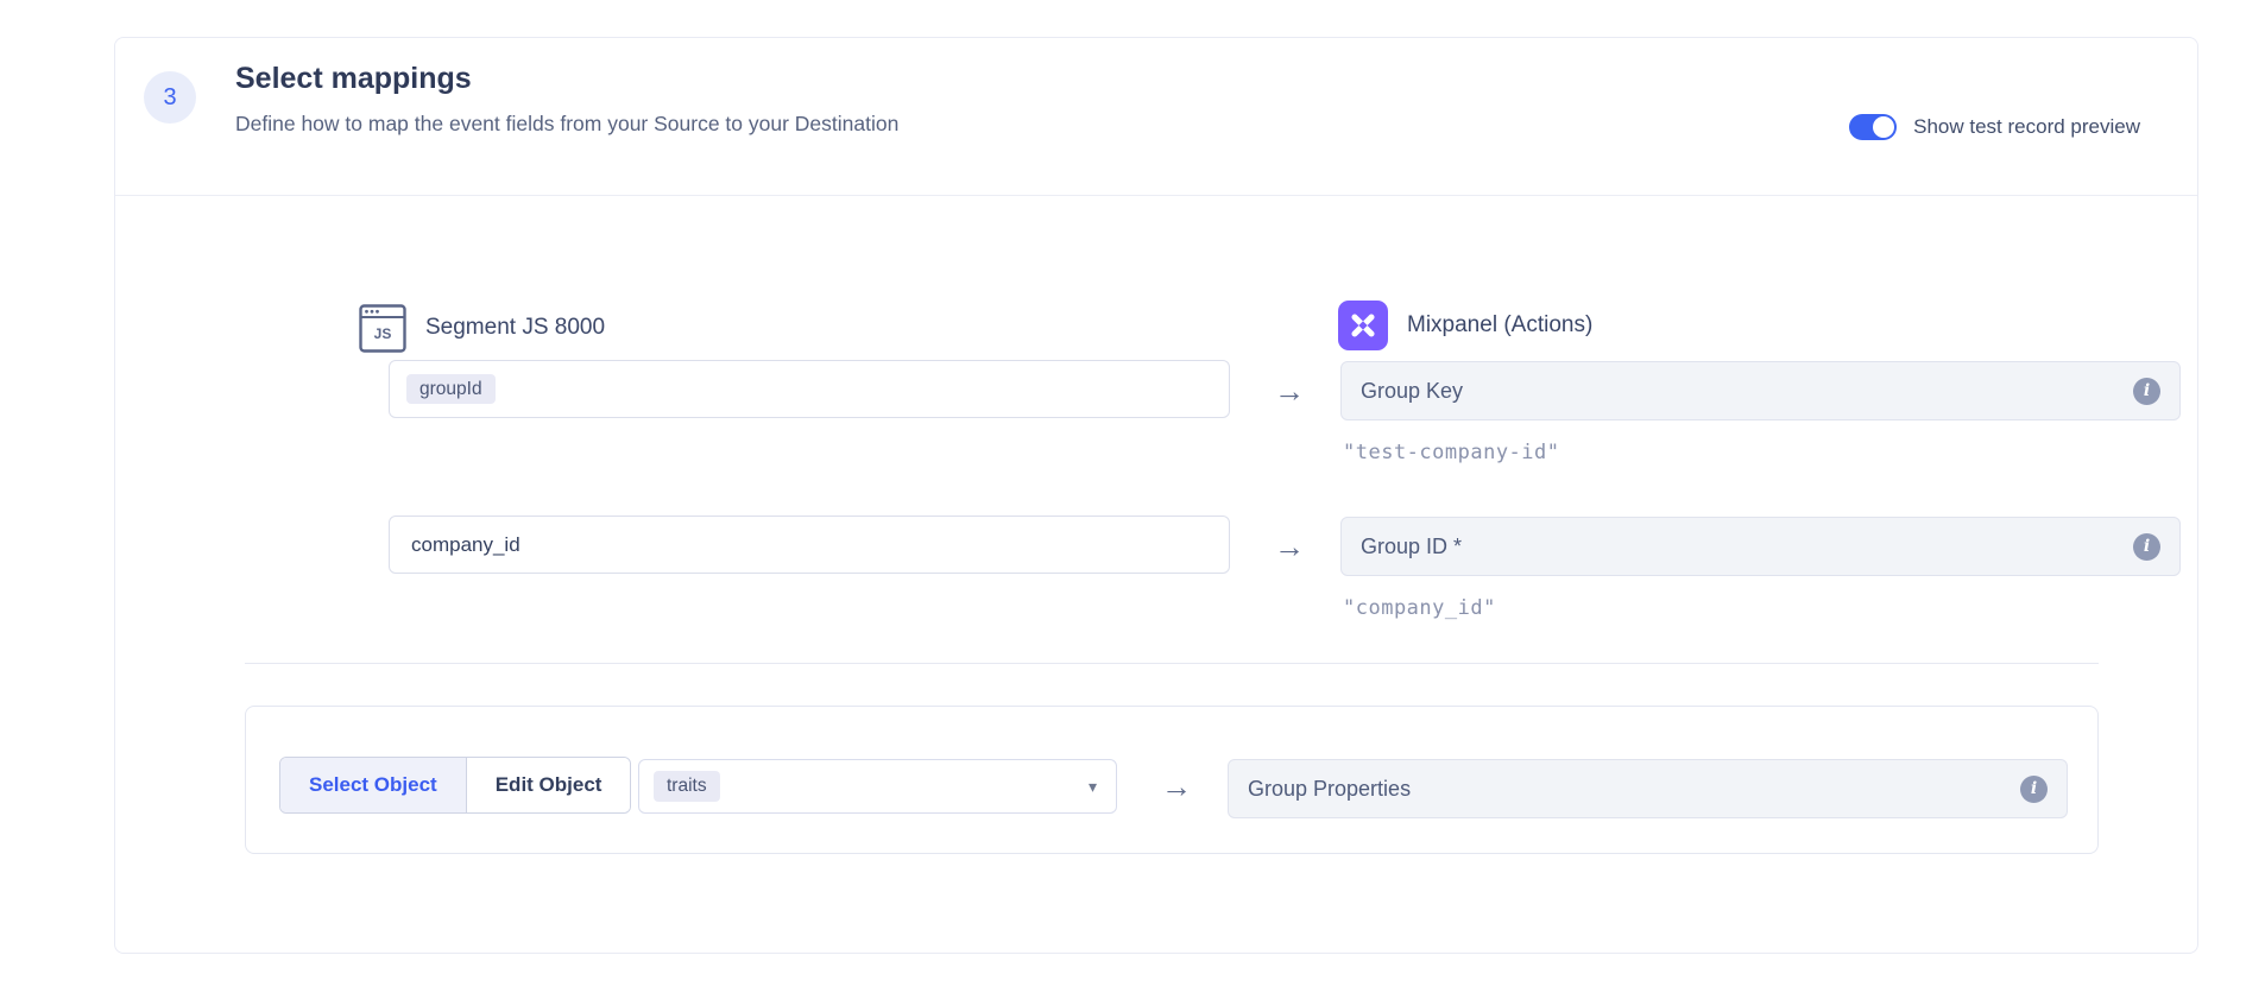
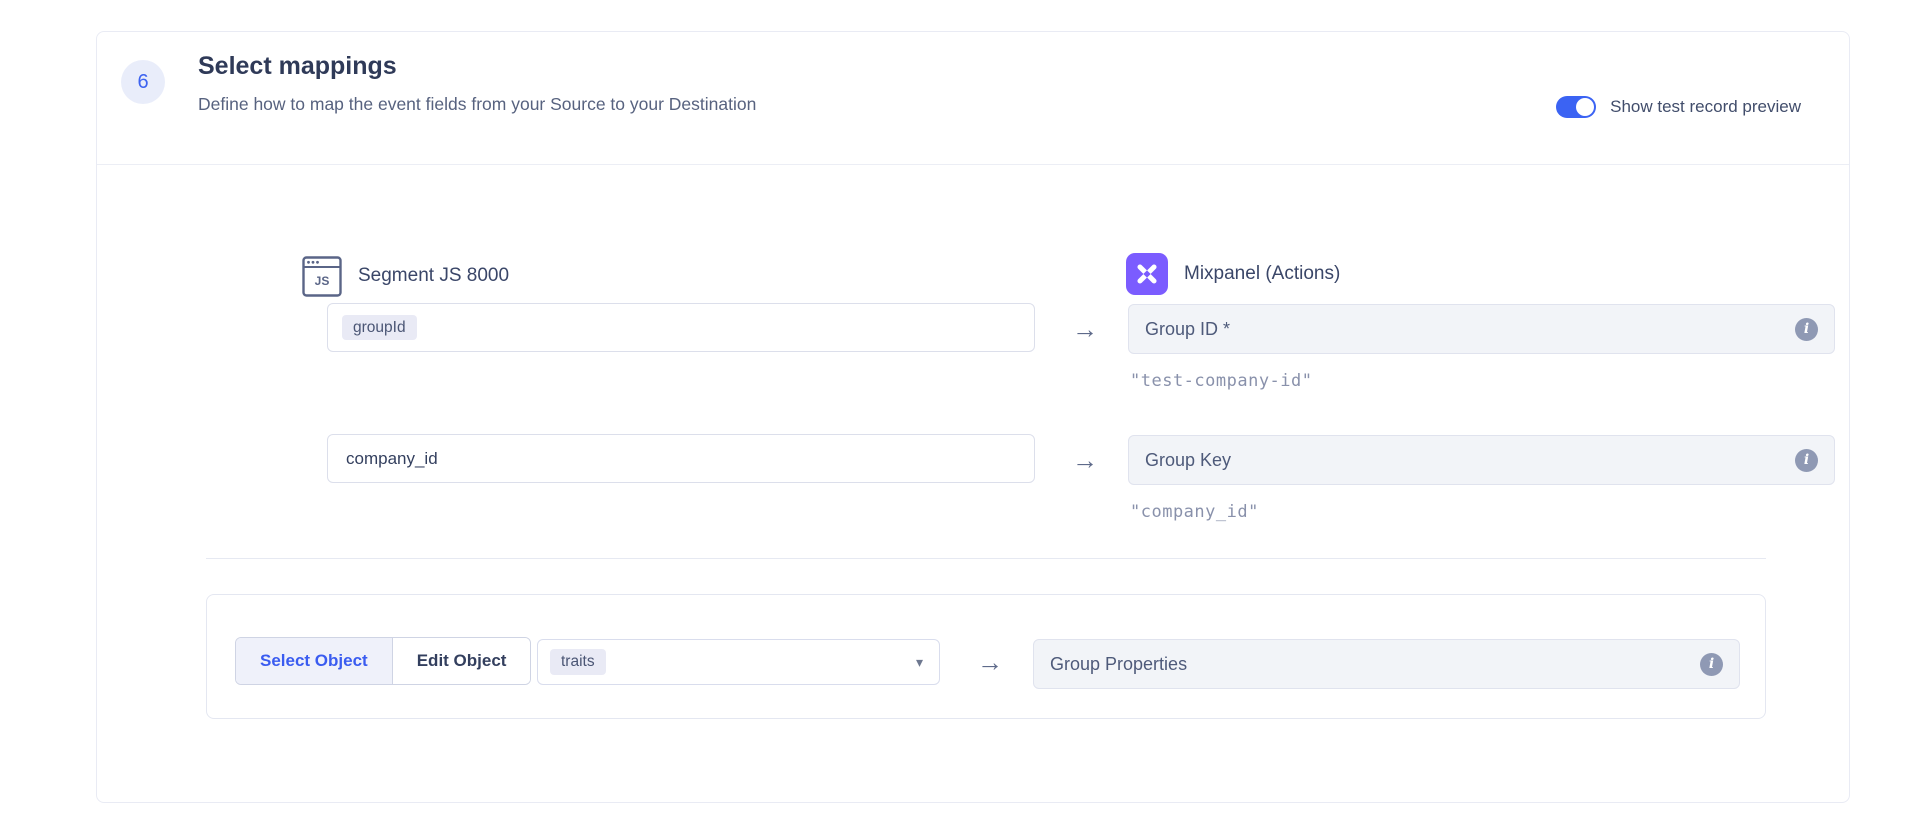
- 3
+ 6
  Select mappings
  Define how to map the event fields from your Source to your Destination
  Show test record preview
  JS
  Segment JS 8000
  Mixpanel (Actions)
  groupId
  →
- Group Key
+ Group ID *
  i
  "test-company-id"
  company_id
  →
- Group ID *
+ Group Key
  i
  "company_id"
  Select Object
  Edit Object
  traits
  ▾
  →
  Group Properties
  i
